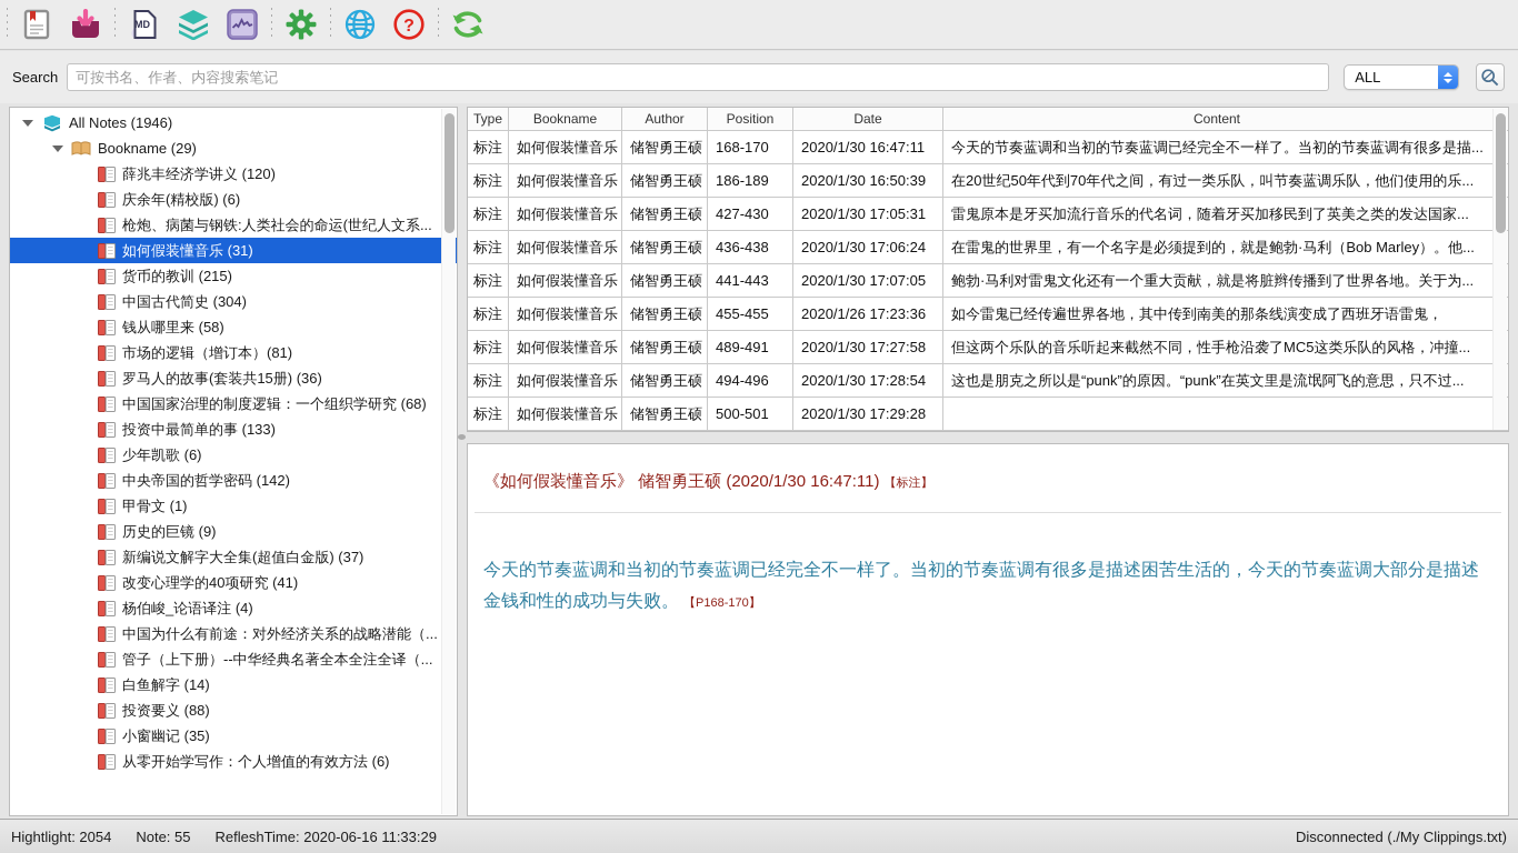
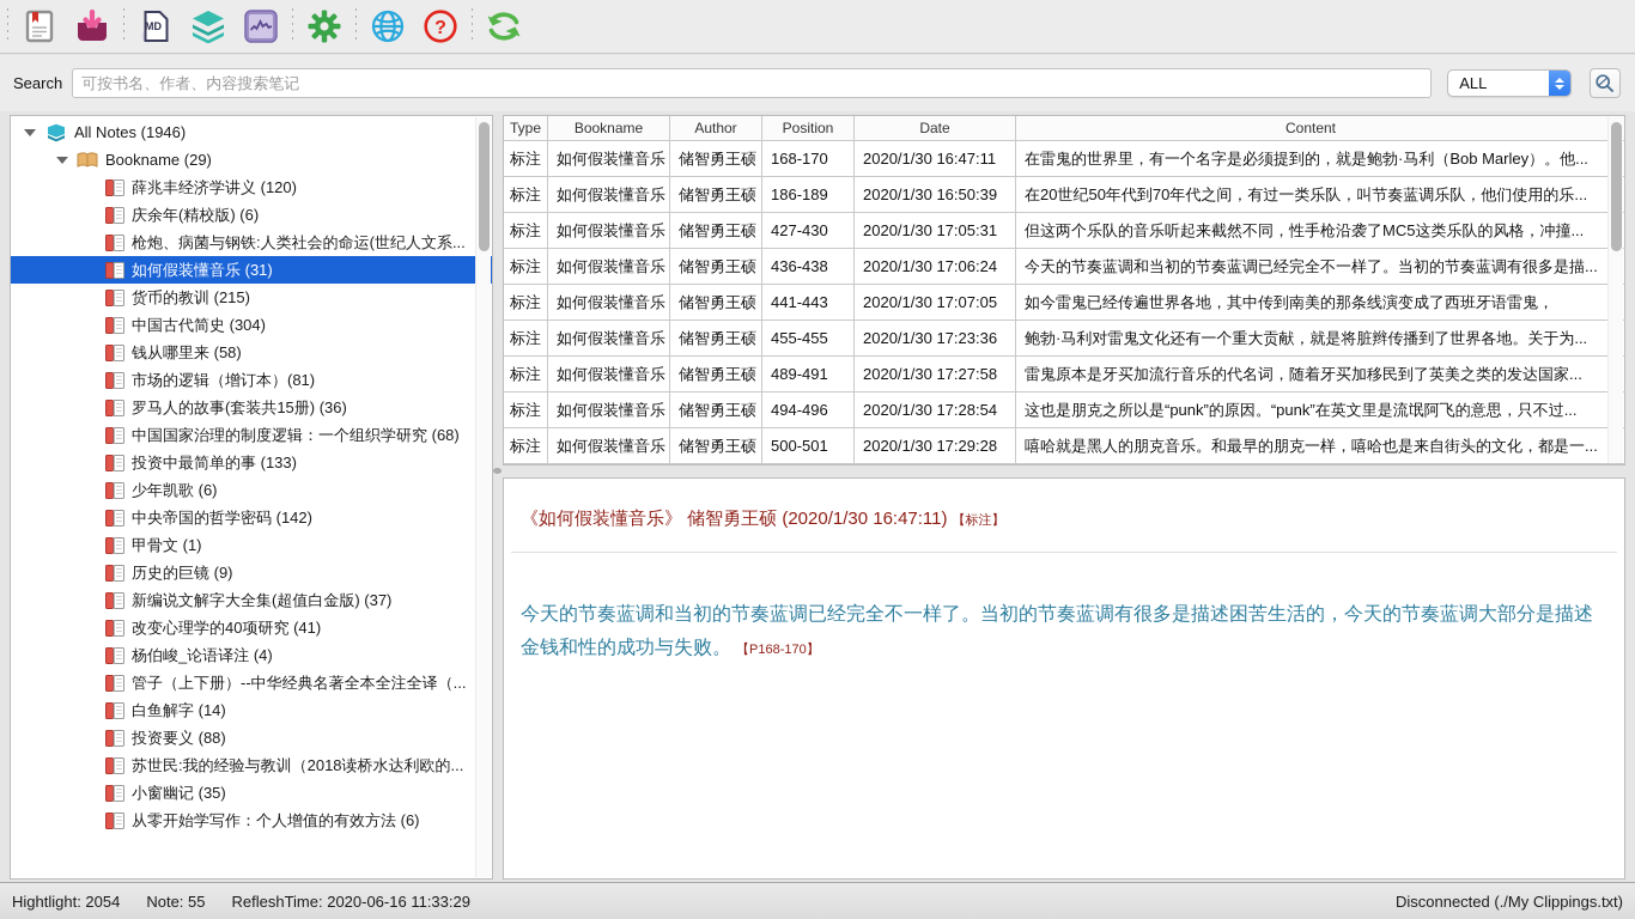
  MD
  ?
  Search
  可按书名、作者、内容搜索笔记
  ALL
  All Notes (1946)
  Bookname (29)
  薛兆丰经济学讲义 (120)
  庆余年(精校版) (6)
  枪炮、病菌与钢铁:人类社会的命运(世纪人文系...
  如何假装懂音乐 (31)
  货币的教训 (215)
  中国古代简史 (304)
  钱从哪里来 (58)
  市场的逻辑（增订本）(81)
  罗马人的故事(套装共15册) (36)
  中国国家治理的制度逻辑：一个组织学研究 (68)
  投资中最简单的事 (133)
  少年凯歌 (6)
  中央帝国的哲学密码 (142)
  甲骨文 (1)
  历史的巨镜 (9)
  新编说文解字大全集(超值白金版) (37)
  改变心理学的40项研究 (41)
  杨伯峻_论语译注 (4)
- 中国为什么有前途：对外经济关系的战略潜能（...
  管子（上下册）--中华经典名著全本全注全译（...
  白鱼解字 (14)
  投资要义 (88)
+ 苏世民:我的经验与教训（2018读桥水达利欧的...
  小窗幽记 (35)
  从零开始学写作：个人增值的有效方法 (6)
  Type
  Bookname
  Author
  Position
  Date
  Content
  标注
  如何假装懂音乐
  储智勇王硕
  168-170
  2020/1/30 16:47:11
- 今天的节奏蓝调和当初的节奏蓝调已经完全不一样了。当初的节奏蓝调有很多是描...
+ 在雷鬼的世界里，有一个名字是必须提到的，就是鲍勃·马利（Bob Marley）。他...
  标注
  如何假装懂音乐
  储智勇王硕
  186-189
  2020/1/30 16:50:39
  在20世纪50年代到70年代之间，有过一类乐队，叫节奏蓝调乐队，他们使用的乐...
  标注
  如何假装懂音乐
  储智勇王硕
  427-430
  2020/1/30 17:05:31
- 雷鬼原本是牙买加流行音乐的代名词，随着牙买加移民到了英美之类的发达国家...
+ 但这两个乐队的音乐听起来截然不同，性手枪沿袭了MC5这类乐队的风格，冲撞...
  标注
  如何假装懂音乐
  储智勇王硕
  436-438
  2020/1/30 17:06:24
- 在雷鬼的世界里，有一个名字是必须提到的，就是鲍勃·马利（Bob Marley）。他...
+ 今天的节奏蓝调和当初的节奏蓝调已经完全不一样了。当初的节奏蓝调有很多是描...
  标注
  如何假装懂音乐
  储智勇王硕
  441-443
  2020/1/30 17:07:05
- 鲍勃·马利对雷鬼文化还有一个重大贡献，就是将脏辫传播到了世界各地。关于为...
+ 如今雷鬼已经传遍世界各地，其中传到南美的那条线演变成了西班牙语雷鬼，
  标注
  如何假装懂音乐
  储智勇王硕
  455-455
- 2020/1/26 17:23:36
+ 2020/1/30 17:23:36
- 如今雷鬼已经传遍世界各地，其中传到南美的那条线演变成了西班牙语雷鬼，
+ 鲍勃·马利对雷鬼文化还有一个重大贡献，就是将脏辫传播到了世界各地。关于为...
  标注
  如何假装懂音乐
  储智勇王硕
  489-491
  2020/1/30 17:27:58
- 但这两个乐队的音乐听起来截然不同，性手枪沿袭了MC5这类乐队的风格，冲撞...
+ 雷鬼原本是牙买加流行音乐的代名词，随着牙买加移民到了英美之类的发达国家...
  标注
  如何假装懂音乐
  储智勇王硕
  494-496
  2020/1/30 17:28:54
  这也是朋克之所以是“punk”的原因。“punk”在英文里是流氓阿飞的意思，只不过...
  标注
  如何假装懂音乐
  储智勇王硕
  500-501
  2020/1/30 17:29:28
+ 嘻哈就是黑人的朋克音乐。和最早的朋克一样，嘻哈也是来自街头的文化，都是一...
  《如何假装懂音乐》 储智勇王硕 (2020/1/30 16:47:11) 【标注】
  今天的节奏蓝调和当初的节奏蓝调已经完全不一样了。当初的节奏蓝调有很多是描述困苦生活的，今天的节奏蓝调大部分是描述金钱和性的成功与失败。 【P168-170】
  Hightlight: 2054
  Note: 55
  RefleshTime: 2020-06-16 11:33:29
  Disconnected (./My Clippings.txt)
